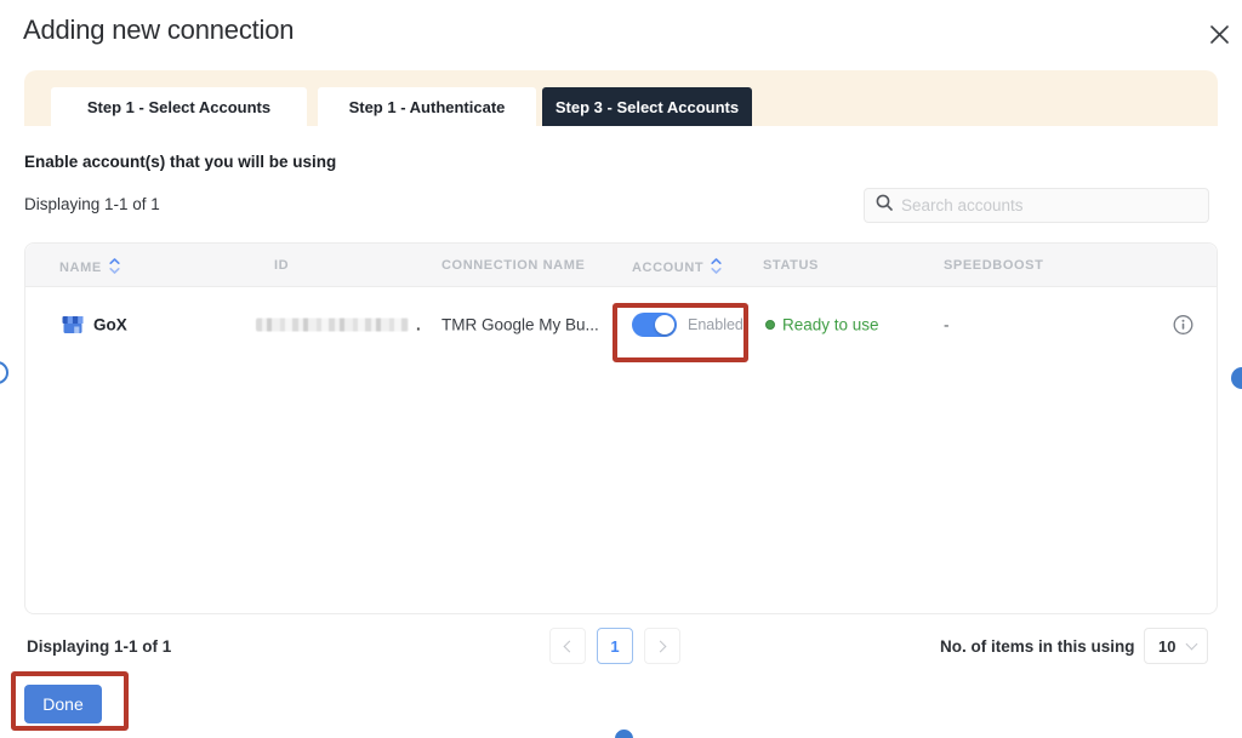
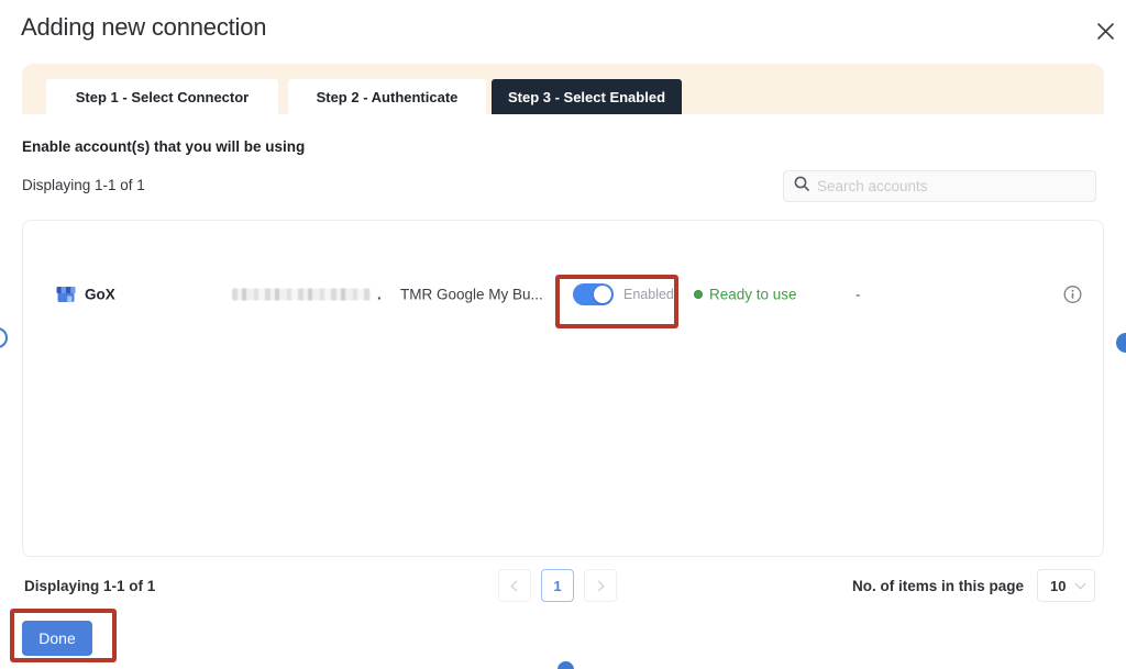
  Adding new connection
- Step 1 - Select Accounts
+ Step 1 - Select Connector
- Step 1 - Authenticate
+ Step 2 - Authenticate
- Step 3 - Select Accounts
+ Step 3 - Select Enabled
  Enable account(s) that you will be using
  Displaying 1-1 of 1
  Search accounts
- NAME
- ID
- CONNECTION NAME
- ACCOUNT
- STATUS
- SPEEDBOOST
  GoX
  .
  TMR Google My Bu...
  Enabled
  Ready to use
  -
  Displaying 1-1 of 1
  1
- No. of items in this using
+ No. of items in this page
  10
  Done
